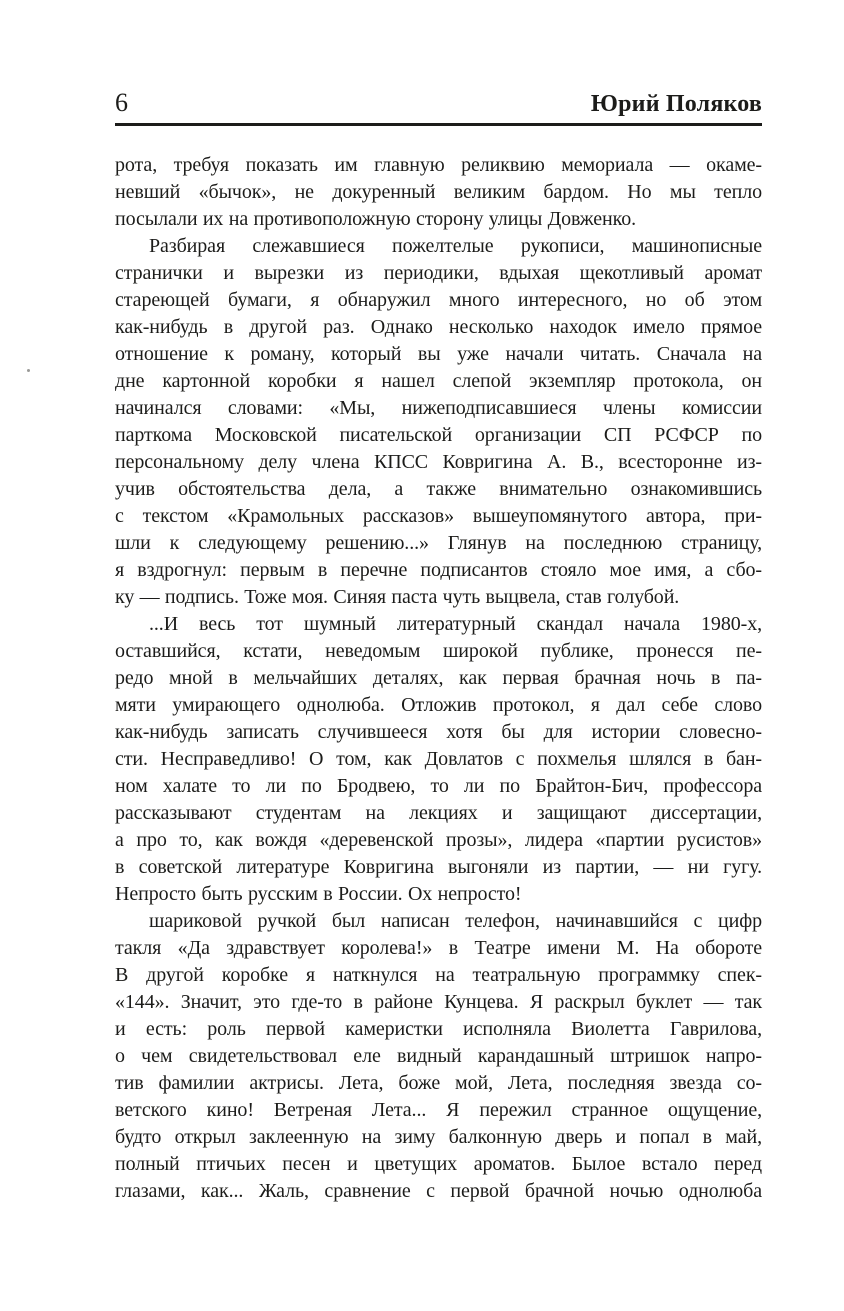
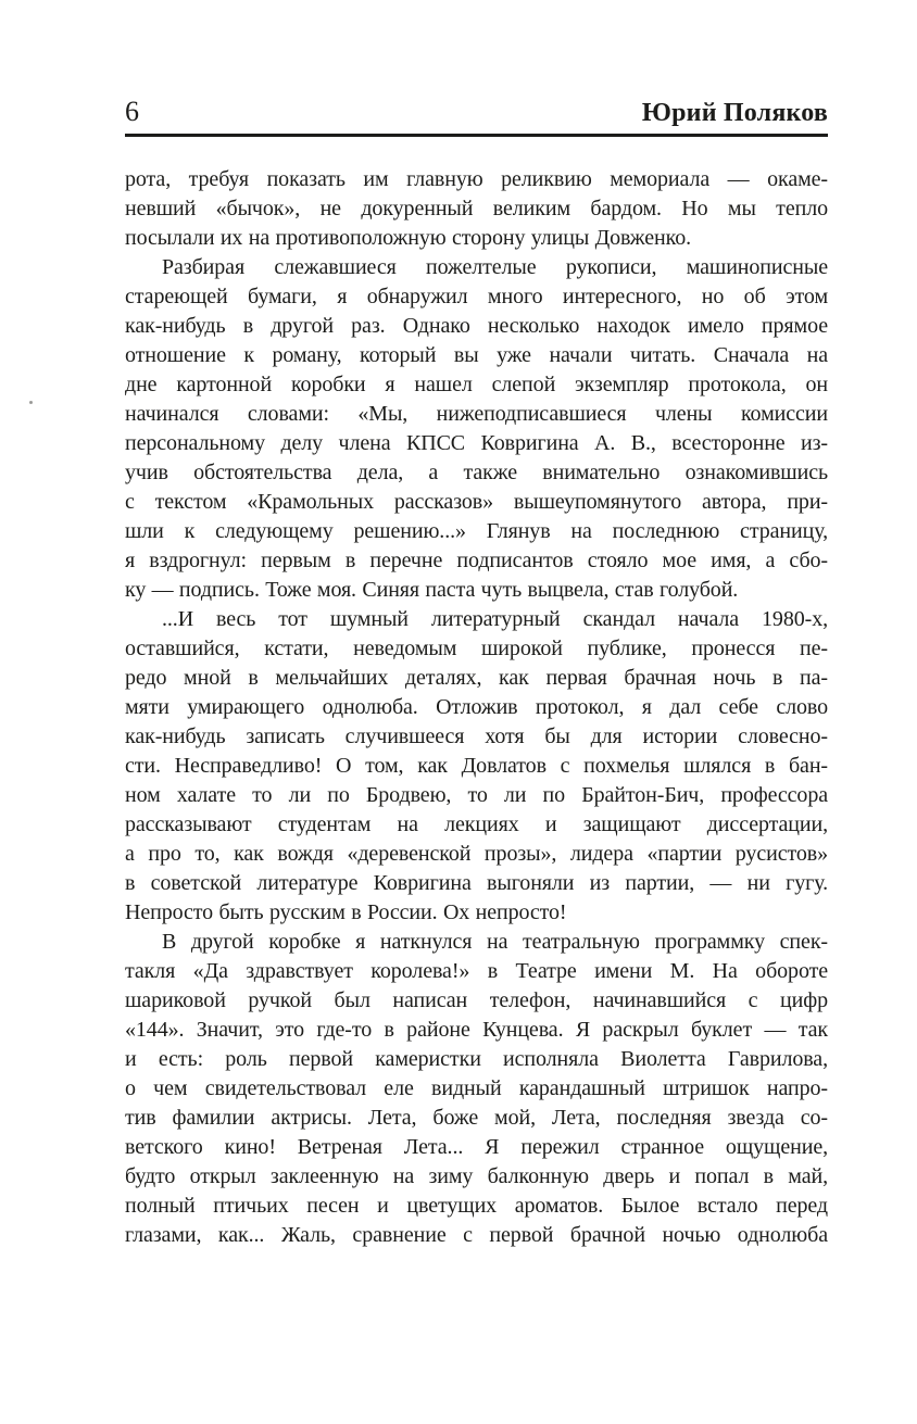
  6
  Юрий Поляков
  рота, требуя показать им главную реликвию мемориала — окаме-
  невший «бычок», не докуренный великим бардом. Но мы тепло
  посылали их на противоположную сторону улицы Довженко.
  Разбирая слежавшиеся пожелтелые рукописи, машинописные
- странички и вырезки из периодики, вдыхая щекотливый аромат
  стареющей бумаги, я обнаружил много интересного, но об этом
  как-нибудь в другой раз. Однако несколько находок имело прямое
  отношение к роману, который вы уже начали читать. Сначала на
  дне картонной коробки я нашел слепой экземпляр протокола, он
  начинался словами: «Мы, нижеподписавшиеся члены комиссии
- парткома Московской писательской организации СП РСФСР по
  персональному делу члена КПСС Ковригина А. В., всесторонне из-
  учив обстоятельства дела, а также внимательно ознакомившись
  с текстом «Крамольных рассказов» вышеупомянутого автора, при-
  шли к следующему решению...» Глянув на последнюю страницу,
  я вздрогнул: первым в перечне подписантов стояло мое имя, а сбо-
  ку — подпись. Тоже моя. Синяя паста чуть выцвела, став голубой.
  ...И весь тот шумный литературный скандал начала 1980-х,
  оставшийся, кстати, неведомым широкой публике, пронесся пе-
  редо мной в мельчайших деталях, как первая брачная ночь в па-
  мяти умирающего однолюба. Отложив протокол, я дал себе слово
  как-нибудь записать случившееся хотя бы для истории словесно-
  сти. Несправедливо! О том, как Довлатов с похмелья шлялся в бан-
  ном халате то ли по Бродвею, то ли по Брайтон-Бич, профессора
  рассказывают студентам на лекциях и защищают диссертации,
  а про то, как вождя «деревенской прозы», лидера «партии русистов»
  в советской литературе Ковригина выгоняли из партии, — ни гугу.
  Непросто быть русским в России. Ох непросто!
- шариковой ручкой был написан телефон, начинавшийся с цифр
+ В другой коробке я наткнулся на театральную программку спек-
  такля «Да здравствует королева!» в Театре имени М. На обороте
- В другой коробке я наткнулся на театральную программку спек-
+ шариковой ручкой был написан телефон, начинавшийся с цифр
  «144». Значит, это где-то в районе Кунцева. Я раскрыл буклет — так
  и есть: роль первой камеристки исполняла Виолетта Гаврилова,
  о чем свидетельствовал еле видный карандашный штришок напро-
  тив фамилии актрисы. Лета, боже мой, Лета, последняя звезда со-
  ветского кино! Ветреная Лета... Я пережил странное ощущение,
  будто открыл заклеенную на зиму балконную дверь и попал в май,
  полный птичьих песен и цветущих ароматов. Былое встало перед
  глазами, как... Жаль, сравнение с первой брачной ночью однолюба
